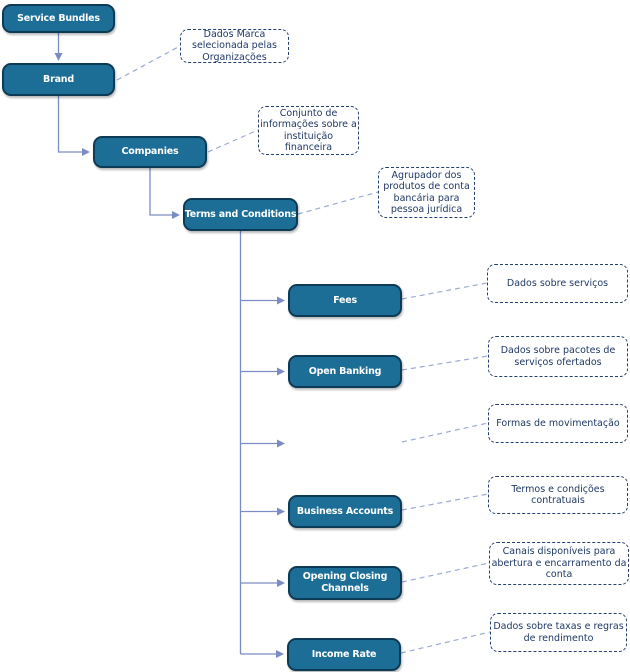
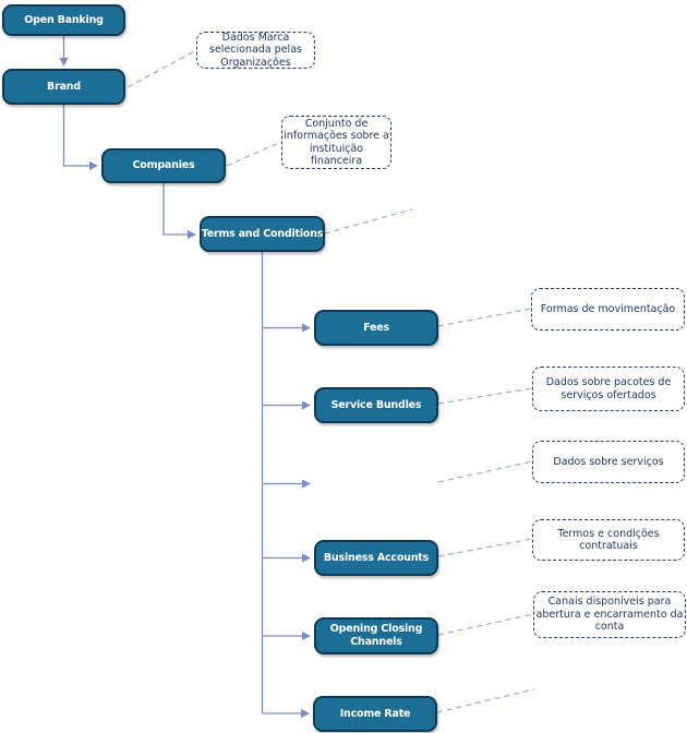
- Service Bundles
+ Open Banking
  Brand
  Companies
  Terms and Conditions
  Fees
- Open Banking
+ Service Bundles
  Business Accounts
  Opening Closing
  Channels
  Income Rate
  Dados Marca
  selecionada pelas
  Organizações
  Conjunto de
  informações sobre a
  instituição
  financeira
- Agrupador dos
- produtos de conta
- bancária para
- pessoa jurídica
- Dados sobre serviços
+ Formas de movimentação
  Dados sobre pacotes de
  serviços ofertados
- Formas de movimentação
+ Dados sobre serviços
  Termos e condições
  contratuais
  Canais disponíveis para
  abertura e encarramento da
  conta
- Dados sobre taxas e regras
- de rendimento
